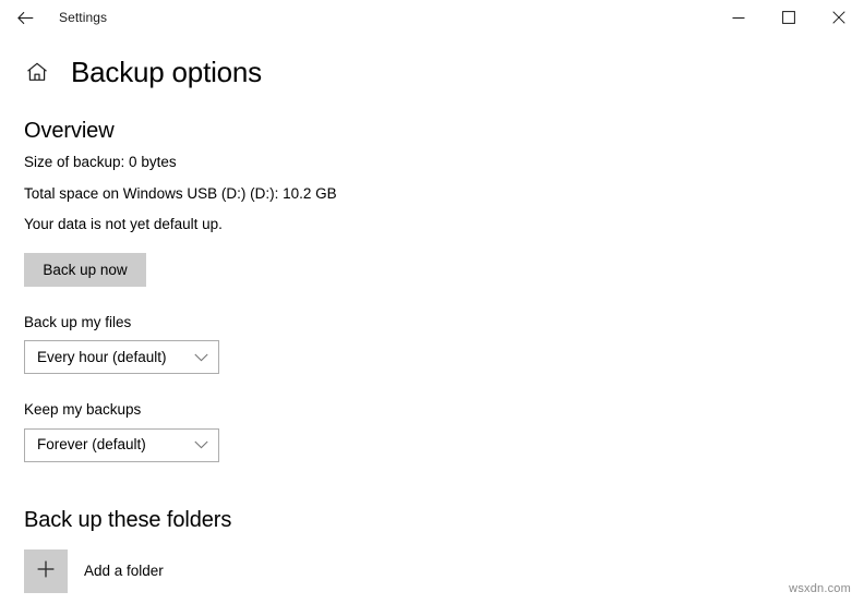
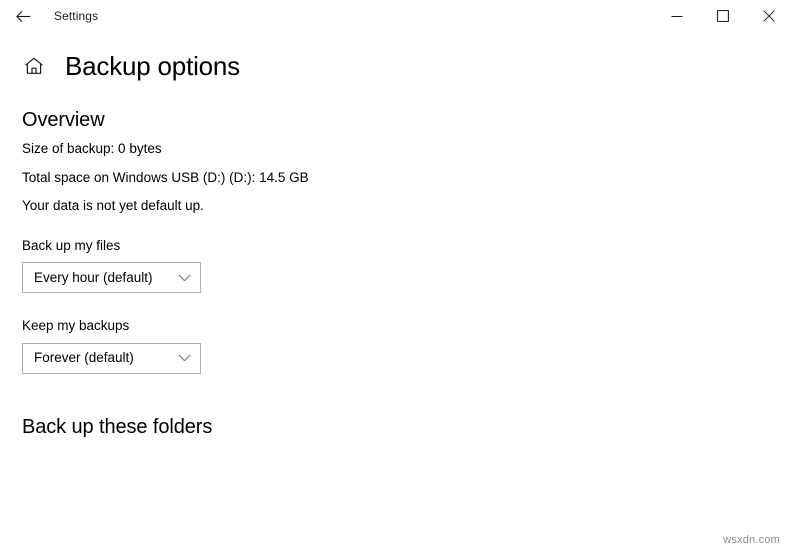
  Settings
  Backup options
  Overview
  Size of backup: 0 bytes
- Total space on Windows USB (D:) (D:): 10.2 GB
+ Total space on Windows USB (D:) (D:): 14.5 GB
  Your data is not yet default up.
- Back up now
  Back up my files
  Every hour (default)
  Keep my backups
  Forever (default)
  Back up these folders
- Add a folder
  wsxdn.com
